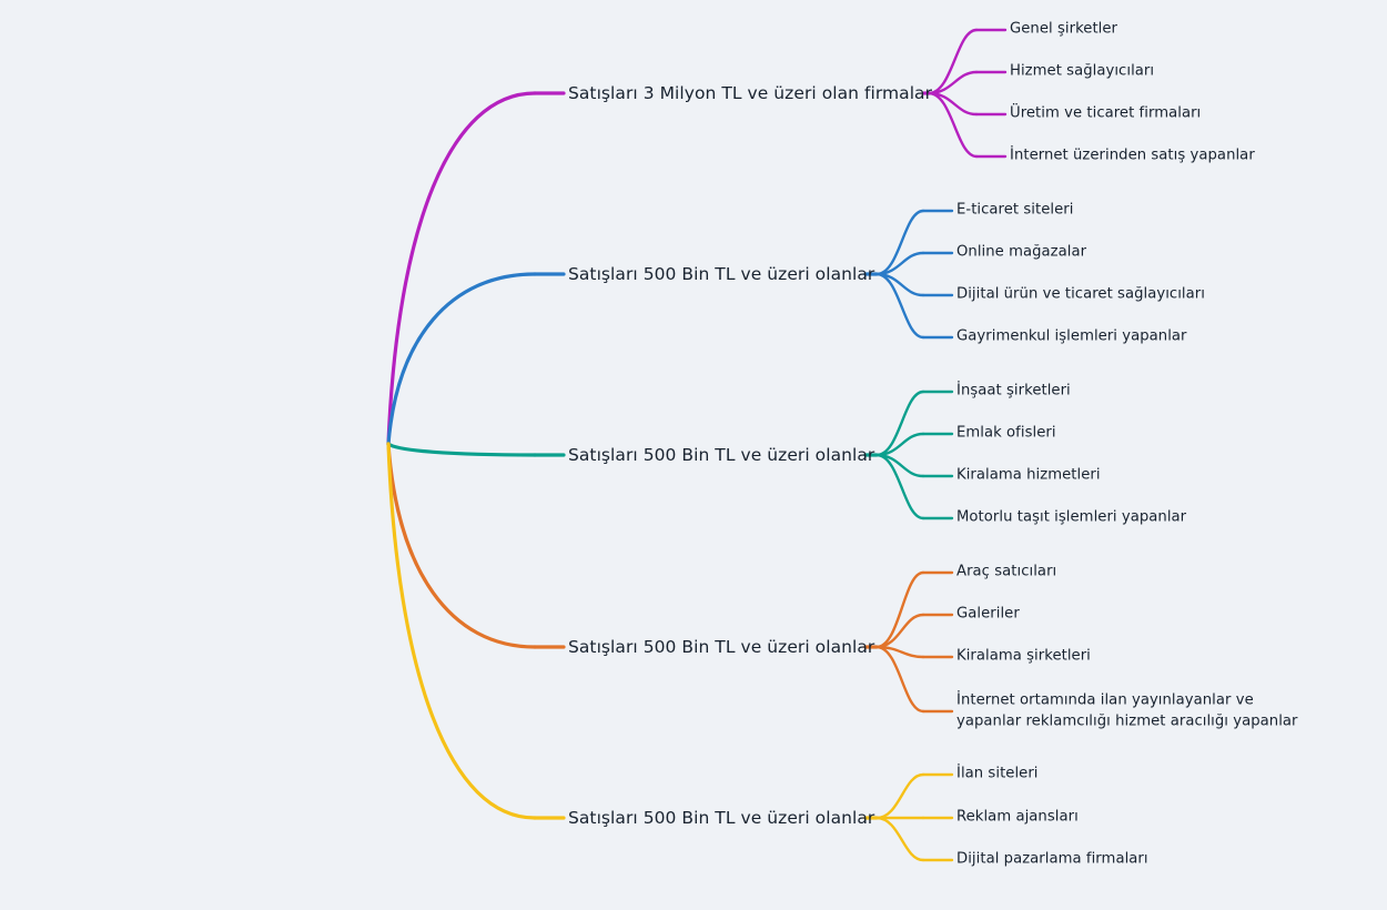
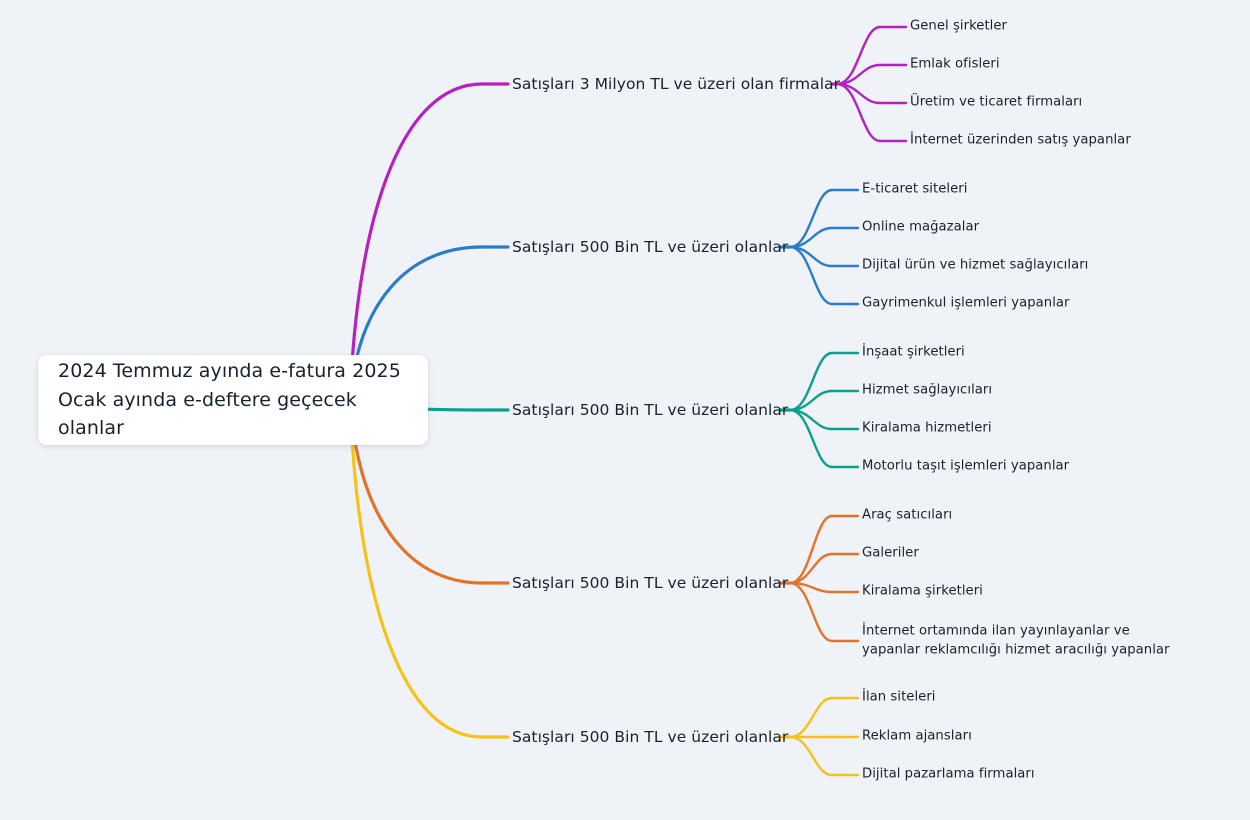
+ 2024 Temmuz ayında e-fatura 2025
+ Ocak ayında e-deftere geçecek olanlar
  Genel şirketler
- Hizmet sağlayıcıları
+ Emlak ofisleri
  Üretim ve ticaret firmaları
  İnternet üzerinden satış yapanlar
  Satışları 3 Milyon TL ve üzeri olan firmalar
  E-ticaret siteleri
  Online mağazalar
- Dijital ürün ve ticaret sağlayıcıları
+ Dijital ürün ve hizmet sağlayıcıları
  Gayrimenkul işlemleri yapanlar
  Satışları 500 Bin TL ve üzeri olanlar
  İnşaat şirketleri
- Emlak ofisleri
+ Hizmet sağlayıcıları
  Kiralama hizmetleri
  Motorlu taşıt işlemleri yapanlar
  Satışları 500 Bin TL ve üzeri olanlar
  Araç satıcıları
  Galeriler
  Kiralama şirketleri
  İnternet ortamında ilan yayınlayanlar ve yapanlar reklamcılığı hizmet aracılığı yapanlar
  Satışları 500 Bin TL ve üzeri olanlar
  İlan siteleri
  Reklam ajansları
  Dijital pazarlama firmaları
  Satışları 500 Bin TL ve üzeri olanlar
